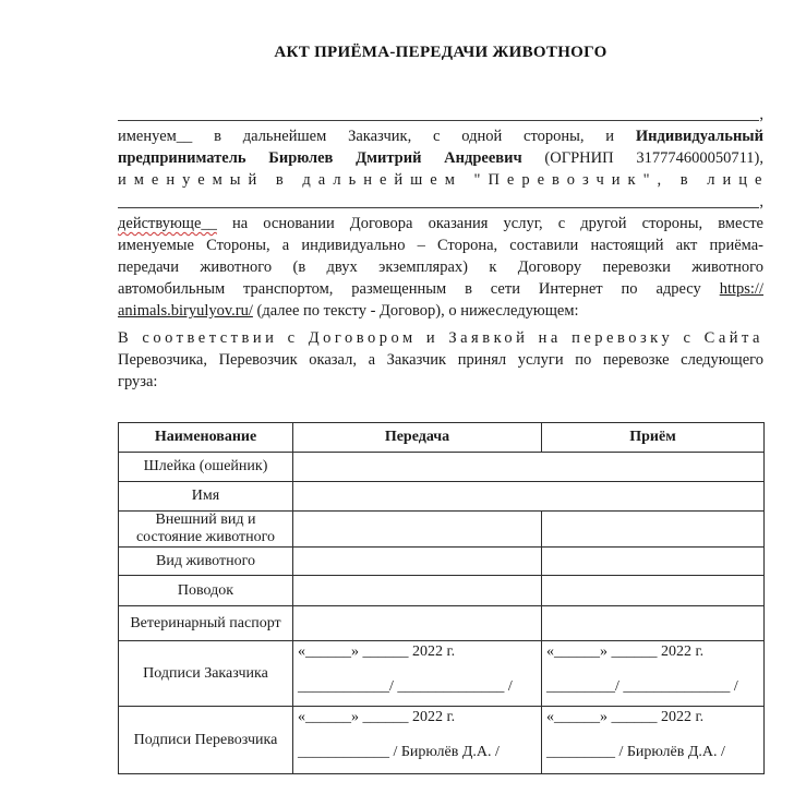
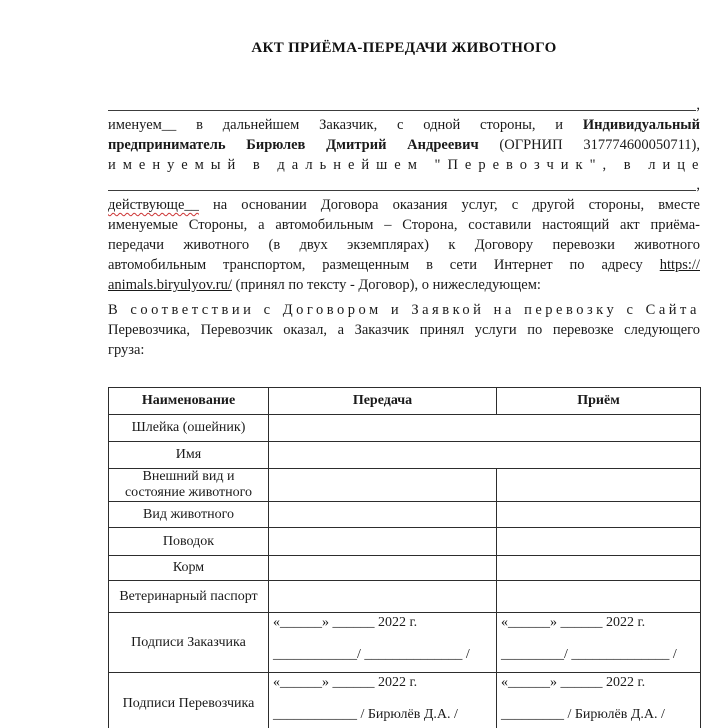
  АКТ ПРИЁМА-ПЕРЕДАЧИ ЖИВОТНОГО
  ,
  именуем__ в дальнейшем Заказчик, с одной стороны, и Индивидуальный
  предприниматель Бирюлев Дмитрий Андреевич (ОГРНИП 317774600050711),
  именуемый в дальнейшем "Перевозчик", в лице
  ,
  действующе__ на основании Договора оказания услуг, с другой стороны, вместе
- именуемые Стороны, а индивидуально – Сторона, составили настоящий акт приёма-
+ именуемые Стороны, а автомобильным – Сторона, составили настоящий акт приёма-
  передачи животного (в двух экземплярах) к Договору перевозки животного
  автомобильным транспортом, размещенным в сети Интернет по адресу https://
- animals.biryulyov.ru/ (далее по тексту - Договор), о нижеследующем:
+ animals.biryulyov.ru/ (принял по тексту - Договор), о нижеследующем:
  В соответствии с Договором и Заявкой на перевозку с Сайта
  Перевозчика, Перевозчик оказал, а Заказчик принял услуги по перевозке следующего
  груза:
  Наименование	Передача	Приём
  Шлейка (ошейник)
  Имя
  Внешний вид и состояние животного
  Вид животного
  Поводок
+ Корм
  Ветеринарный паспорт
  Подписи Заказчика	«______» ______ 2022 г. ____________/ ______________ /	«______» ______ 2022 г. _________/ ______________ /
  Подписи Перевозчика	«______» ______ 2022 г. ____________ / Бирюлёв Д.А. /	«______» ______ 2022 г. _________ / Бирюлёв Д.А. /
